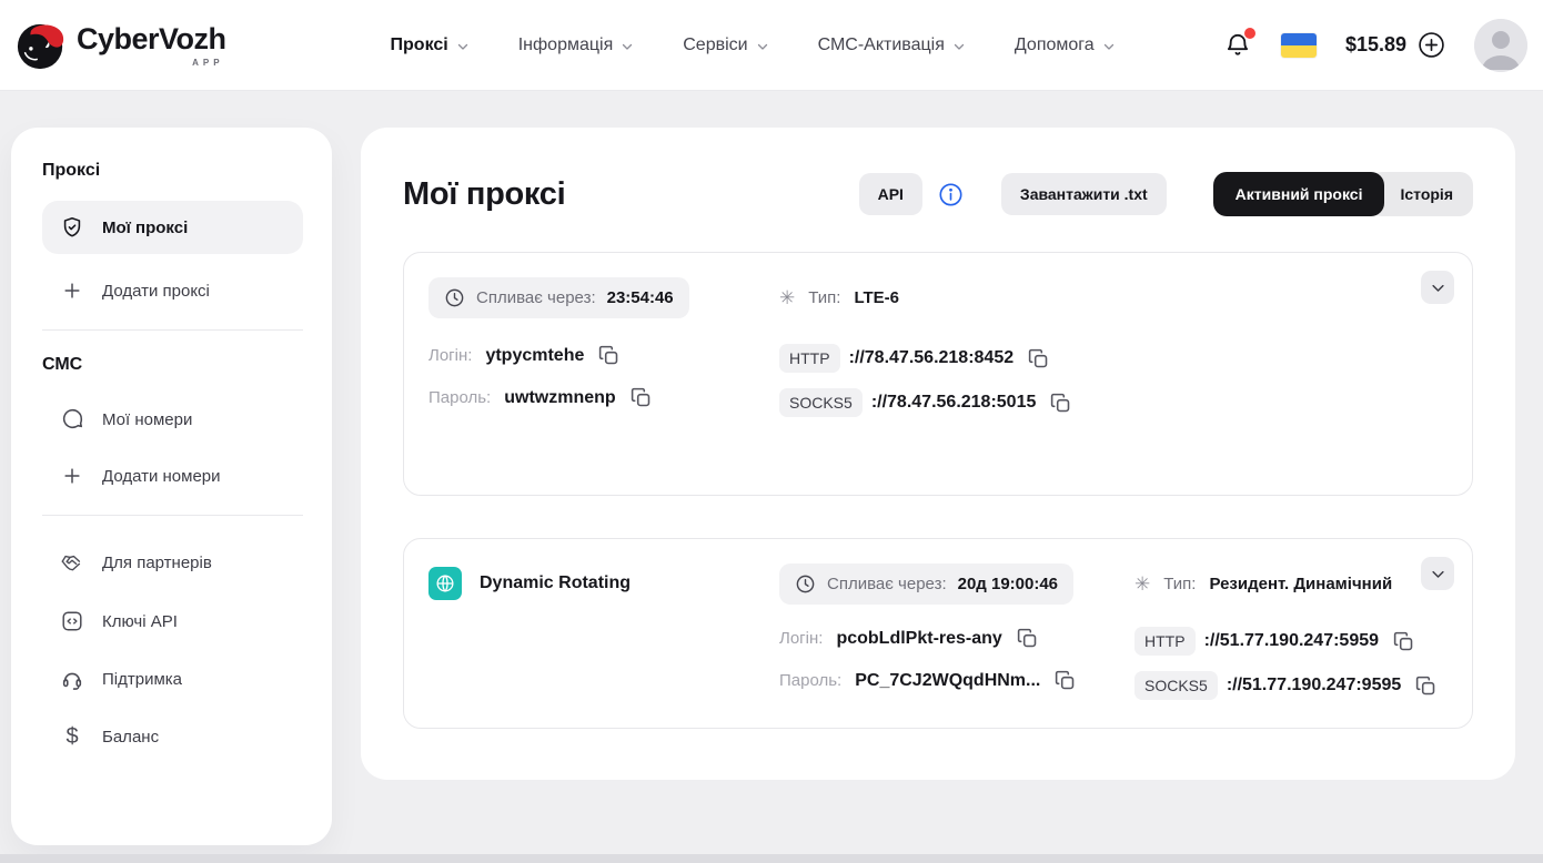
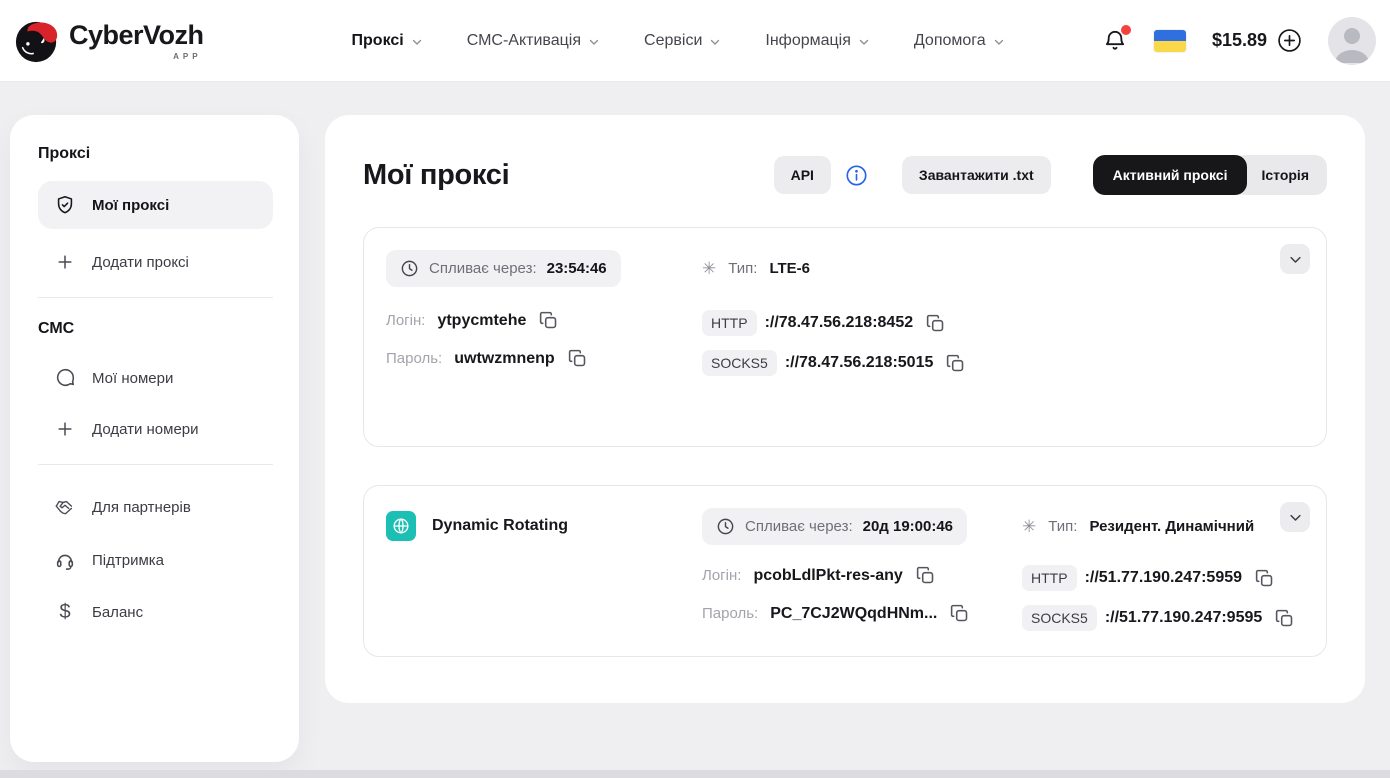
  CyberVozh
  APP
  Проксі
- Інформація
+ СМС-Активація
  Сервіси
- СМС-Активація
+ Інформація
  Допомога
  $15.89
  Проксі
  Мої проксі
  Додати проксі
  СМС
  Мої номери
  Додати номери
  Для партнерів
- Ключі API
  Підтримка
  $
  Баланс
  Мої проксі
  API
  Завантажити .txt
  Активний проксі
  Історія
  Спливає через:
  23:54:46
  Логін:
  ytpycmtehe
  Пароль:
  uwtwzmnenp
  ✳
  Тип:
  LTE-6
  HTTP
  ://78.47.56.218:8452
  SOCKS5
  ://78.47.56.218:5015
  Dynamic Rotating
  Спливає через:
  20д 19:00:46
  Логін:
  pcobLdlPkt-res-any
  Пароль:
  PC_7CJ2WQqdHNm...
  ✳
  Тип:
  Резидент. Динамічний
  HTTP
  ://51.77.190.247:5959
  SOCKS5
  ://51.77.190.247:9595
